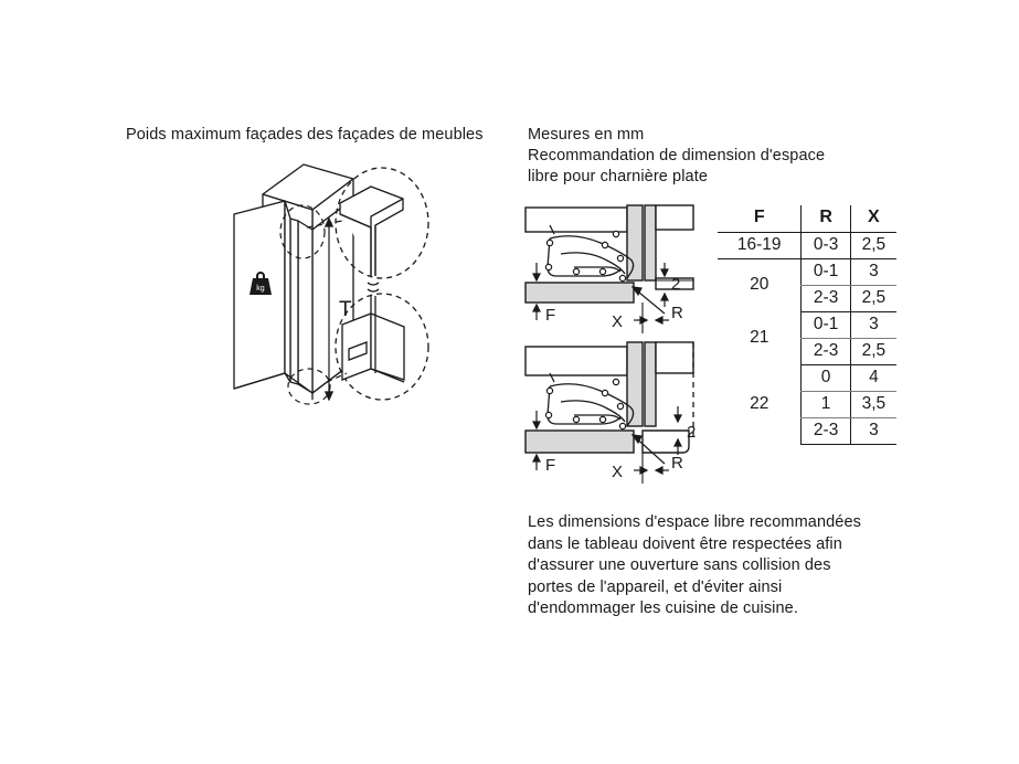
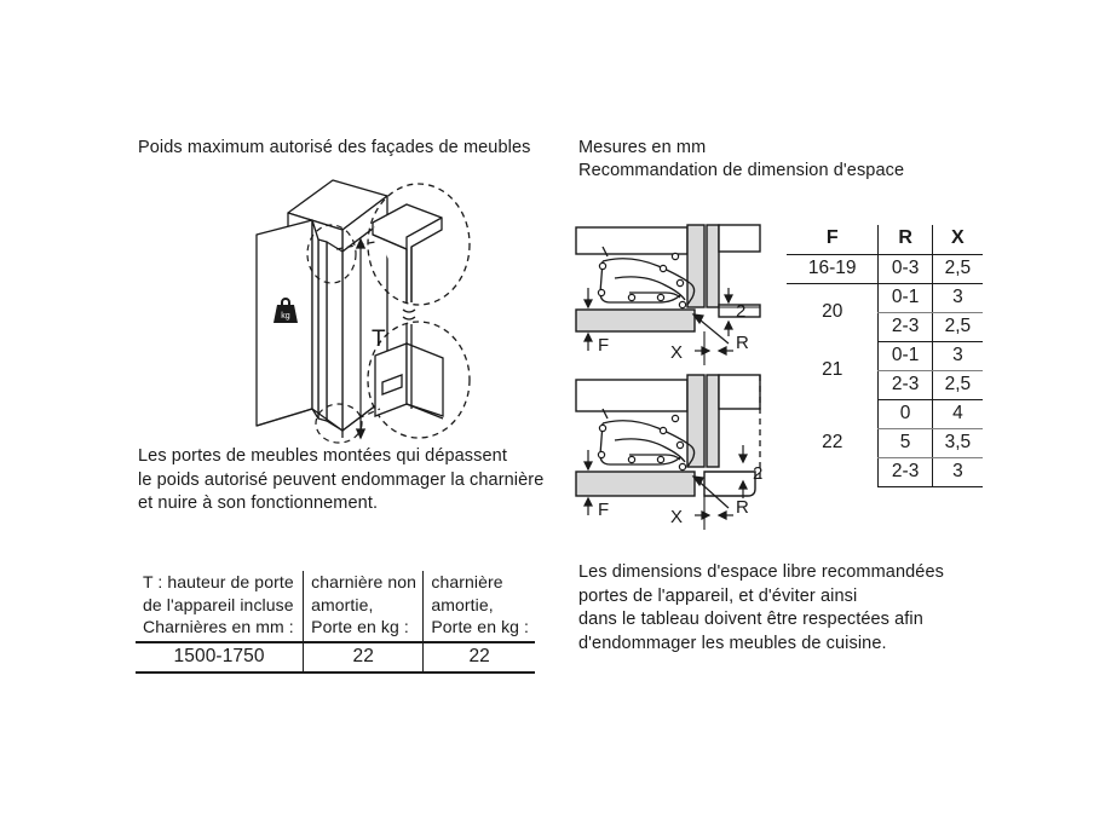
- Poids maximum façades des façades de meubles
+ Poids maximum autorisé des façades de meubles
  T
+ Les portes de meubles montées qui dépassent
+ le poids autorisé peuvent endommager la charnière
+ et nuire à son fonctionnement.
+ T : hauteur de porte de l'appareil incluse Charnières en mm :	charnière non amortie, Porte en kg :	charnière amortie, Porte en kg :
+ 1500-1750	22	22
  Mesures en mm
  Recommandation de dimension d'espace
- libre pour charnière plate
  F
  2
  X
  R
  F
  2
  X
  R
  F	R	X
  16-19	0-3	2,5
  20	0-1	3
  2-3	2,5
  21	0-1	3
  2-3	2,5
  22	0	4
- 1	3,5
+ 5	3,5
  2-3	3
  Les dimensions d'espace libre recommandées
- dans le tableau doivent être respectées afin
+ portes de l'appareil, et d'éviter ainsi
- d'assurer une ouverture sans collision des
- portes de l'appareil, et d'éviter ainsi
+ dans le tableau doivent être respectées afin
- d'endommager les cuisine de cuisine.
+ d'endommager les meubles de cuisine.
